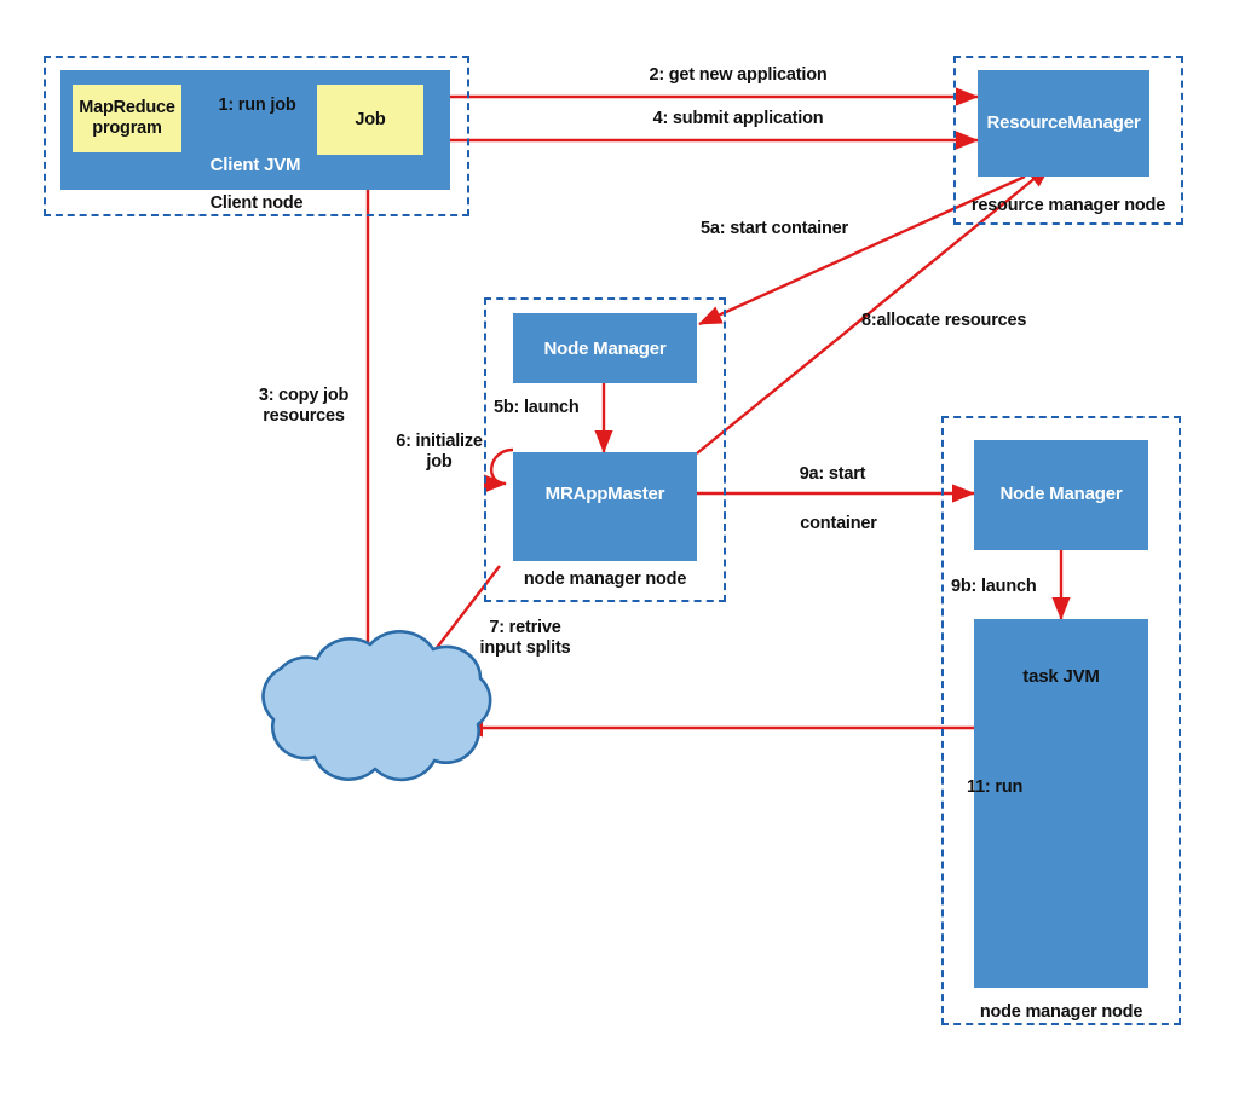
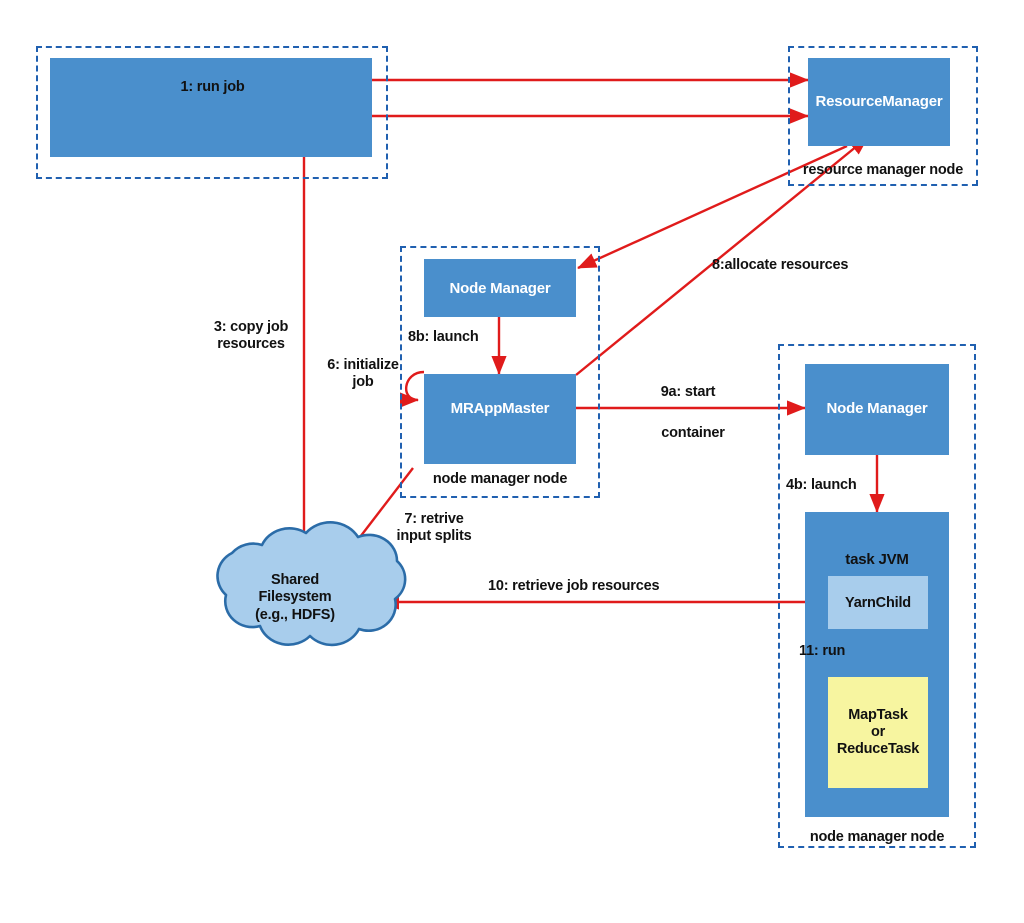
- Client node
- Client JVM
- MapReduce
- program
- Job
  resource manager node
  ResourceManager
  node manager node
  Node Manager
  MRAppMaster
  node manager node
  Node Manager
  task JVM
+ YarnChild
+ MapTask
+ or
+ ReduceTask
+ Shared
+ Filesystem
+ (e.g., HDFS)
  1: run job
- 2: get new application
  3: copy job
  resources
- 4: submit application
- 5a: start container
- 5b: launch
+ 8b: launch
  6: initialize
  job
  7: retrive
  input splits
  8:allocate resources
  9a: start
  container
- 9b: launch
+ 4b: launch
+ 10: retrieve job resources
  11: run
